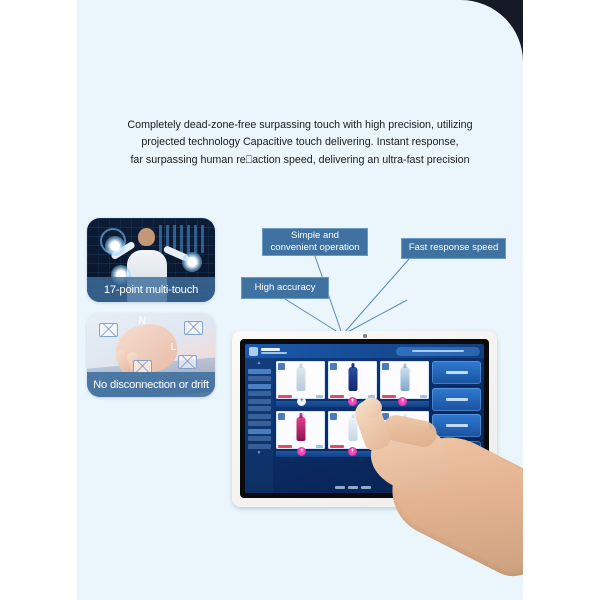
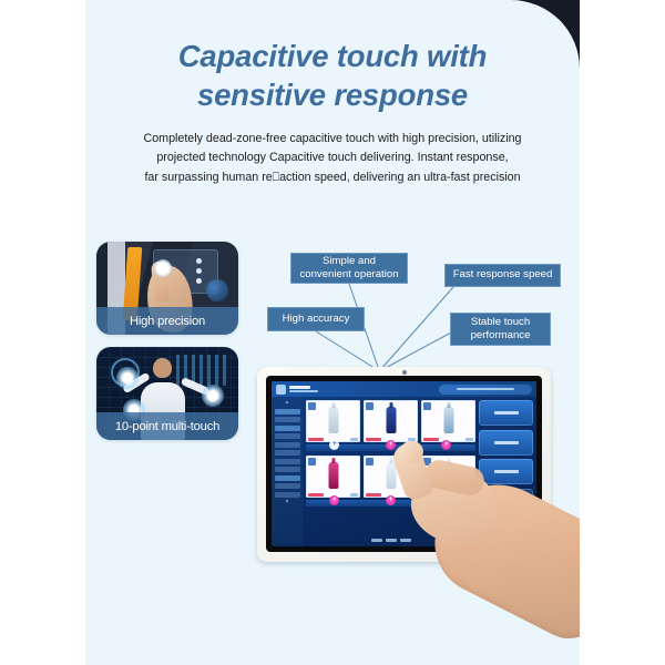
+ Capacitive touch with
+ sensitive response
- Completely dead-zone-free surpassing touch with high precision, utilizing
+ Completely dead-zone-free capacitive touch with high precision, utilizing
  projected technology Capacitive touch delivering. Instant response,
  far surpassing human re⎕action speed, delivering an ultra-fast precision
+ High precision
- 17-point multi-touch
+ 10-point multi-touch
- N
- L
- No disconnection or drift
  Simple and convenient operation
  Fast response speed
  High accuracy
+ Stable touch performance
